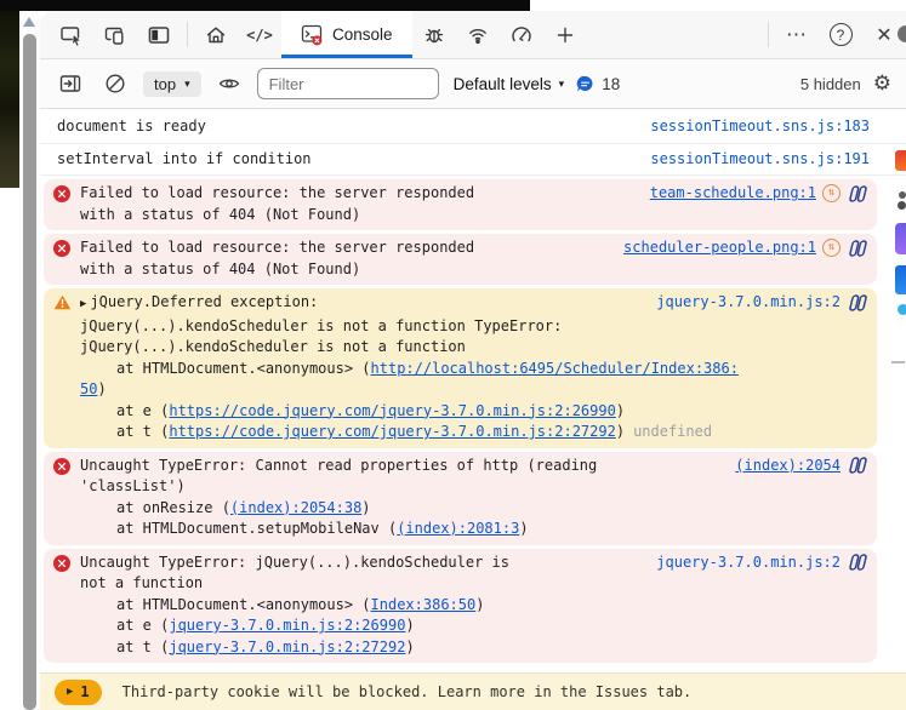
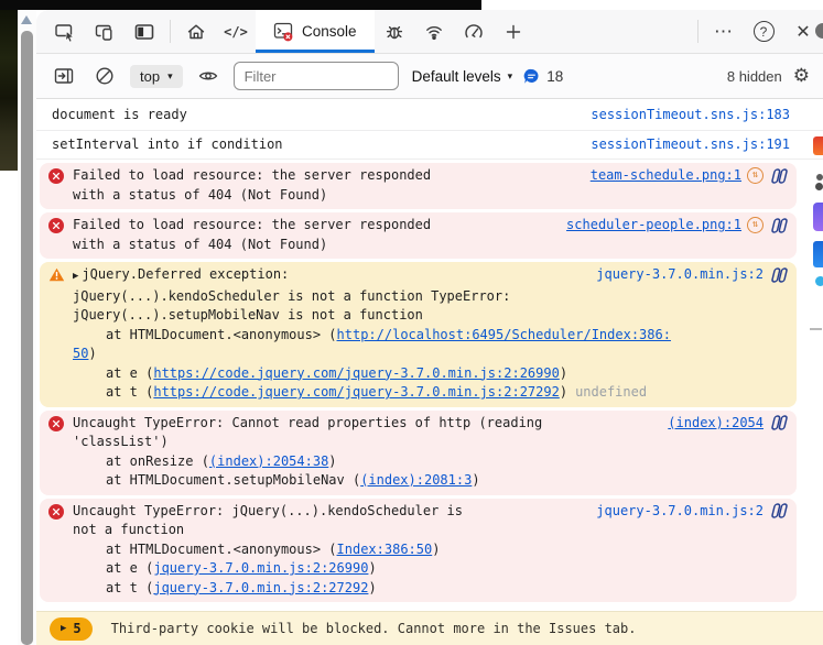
  </>
  Console
  ⋯
  ?
  ✕
  top
  ▾
  Filter
  Default levels
  ▾
  18
- 5 hidden
+ 8 hidden
  ⚙
  document is ready
  sessionTimeout.sns.js:183
  setInterval into if condition
  sessionTimeout.sns.js:191
  Failed to load resource: the server responded
  team-schedule.png:1
  ⇅
  with a status of 404 (Not Found)
  Failed to load resource: the server responded
  scheduler-people.png:1
  ⇅
  with a status of 404 (Not Found)
  ▶ jQuery.Deferred exception:
  jquery-3.7.0.min.js:2
  jQuery(...).kendoScheduler is not a function TypeError:
- jQuery(...).kendoScheduler is not a function
+ jQuery(...).setupMobileNav is not a function
  at HTMLDocument.<anonymous> (http://localhost:6495/Scheduler/Index:386:
  50)
  at e (https://code.jquery.com/jquery-3.7.0.min.js:2:26990)
  at t (https://code.jquery.com/jquery-3.7.0.min.js:2:27292) undefined
  Uncaught TypeError: Cannot read properties of http (reading
  (index):2054
  'classList')
  at onResize ((index):2054:38)
  at HTMLDocument.setupMobileNav ((index):2081:3)
  Uncaught TypeError: jQuery(...).kendoScheduler is
  jquery-3.7.0.min.js:2
  not a function
  at HTMLDocument.<anonymous> (Index:386:50)
  at e (jquery-3.7.0.min.js:2:26990)
  at t (jquery-3.7.0.min.js:2:27292)
  ▶
- 1
+ 5
- Third-party cookie will be blocked. Learn more in the Issues tab.
+ Third-party cookie will be blocked. Cannot more in the Issues tab.
